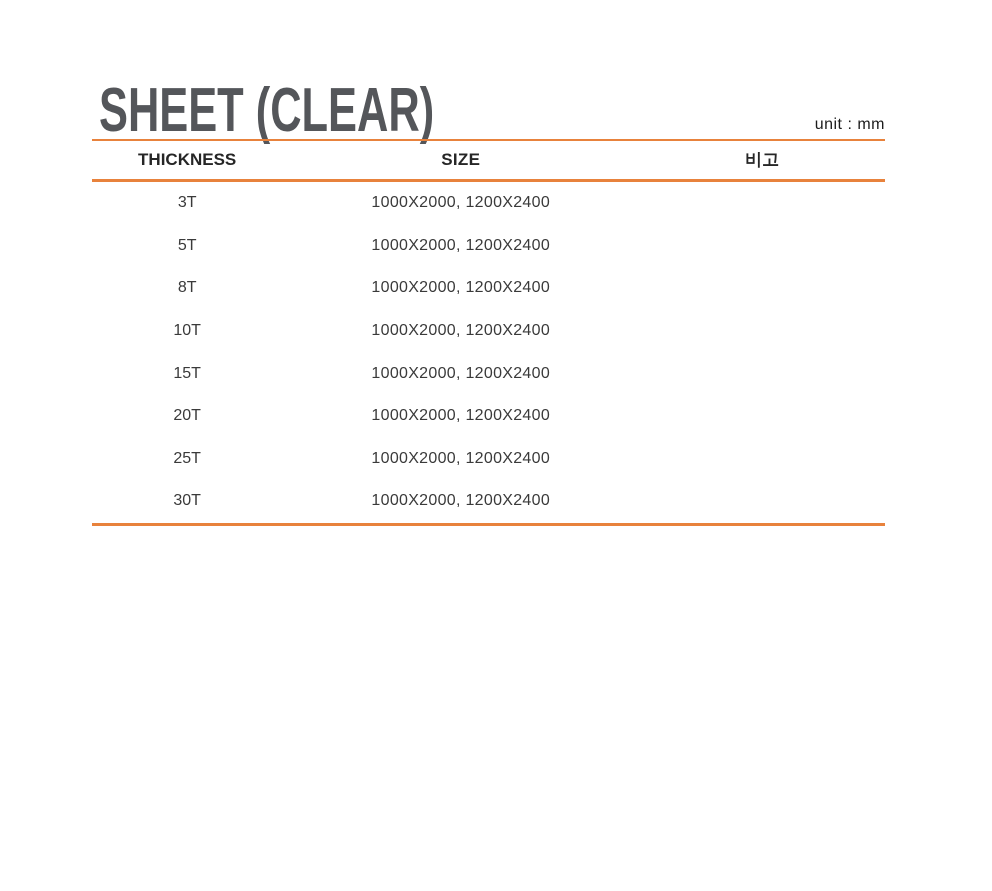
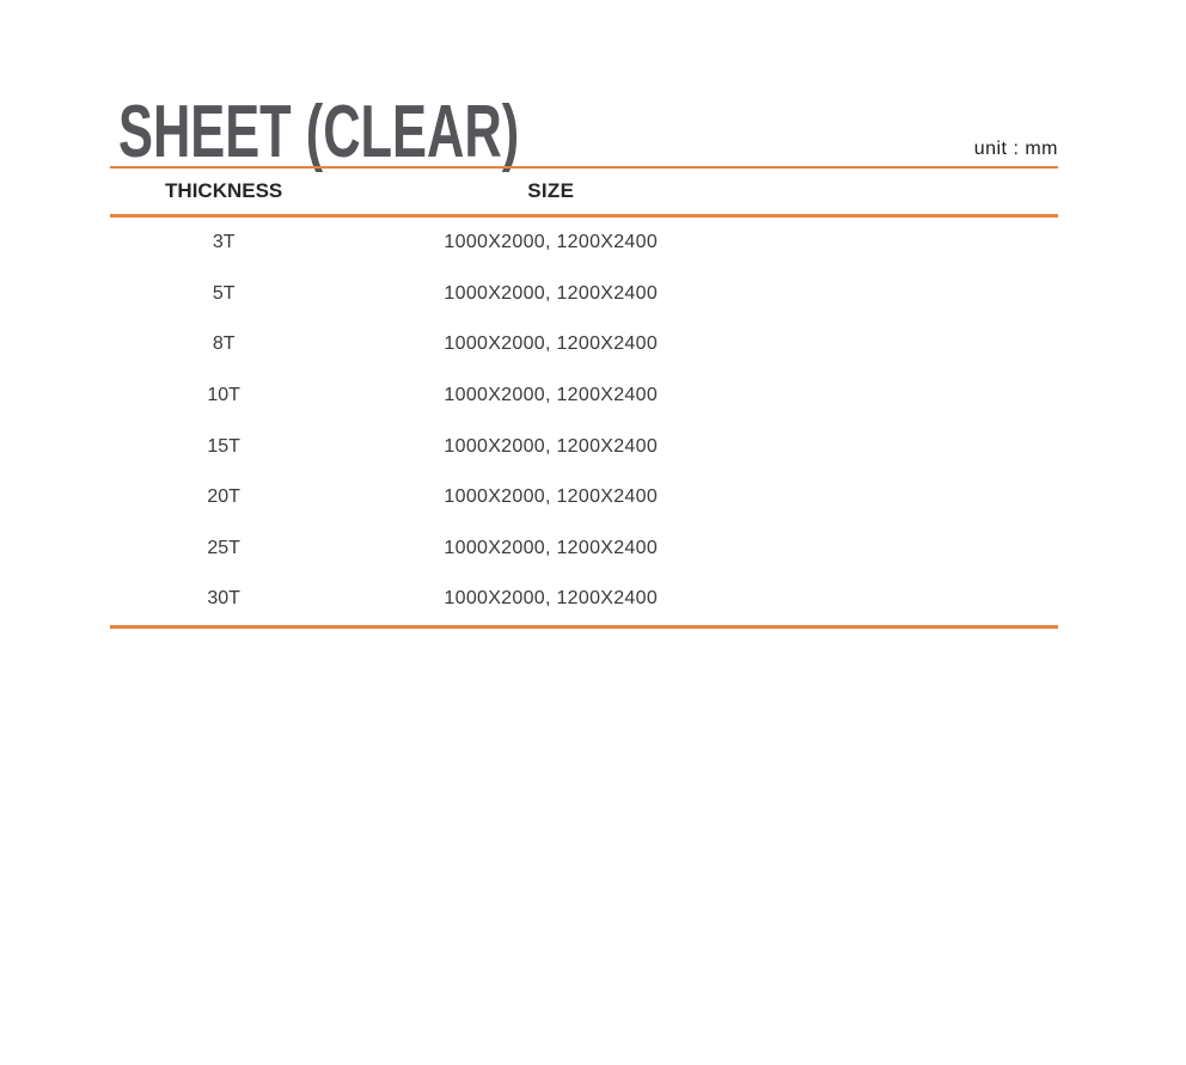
  SHEET (CLEAR)
  unit : mm
  THICKNESS
  SIZE
- 비고
  3T
  1000X2000, 1200X2400
  5T
  1000X2000, 1200X2400
  8T
  1000X2000, 1200X2400
  10T
  1000X2000, 1200X2400
  15T
  1000X2000, 1200X2400
  20T
  1000X2000, 1200X2400
  25T
  1000X2000, 1200X2400
  30T
  1000X2000, 1200X2400
